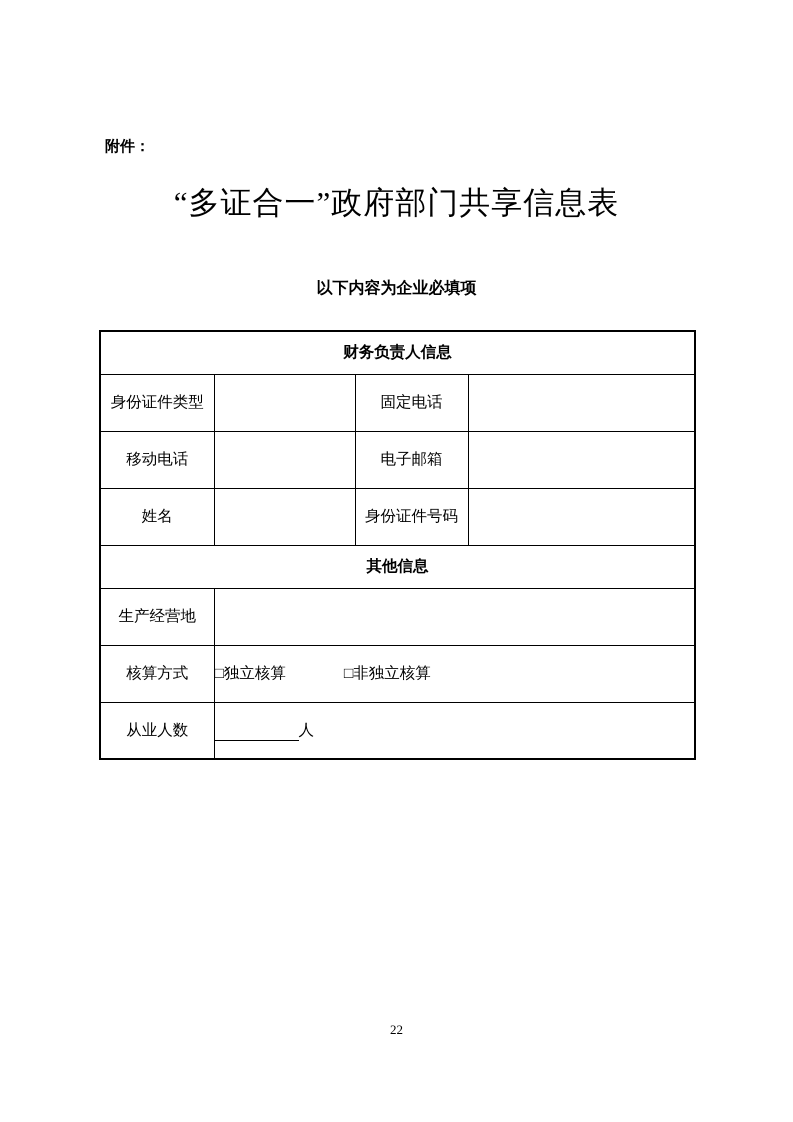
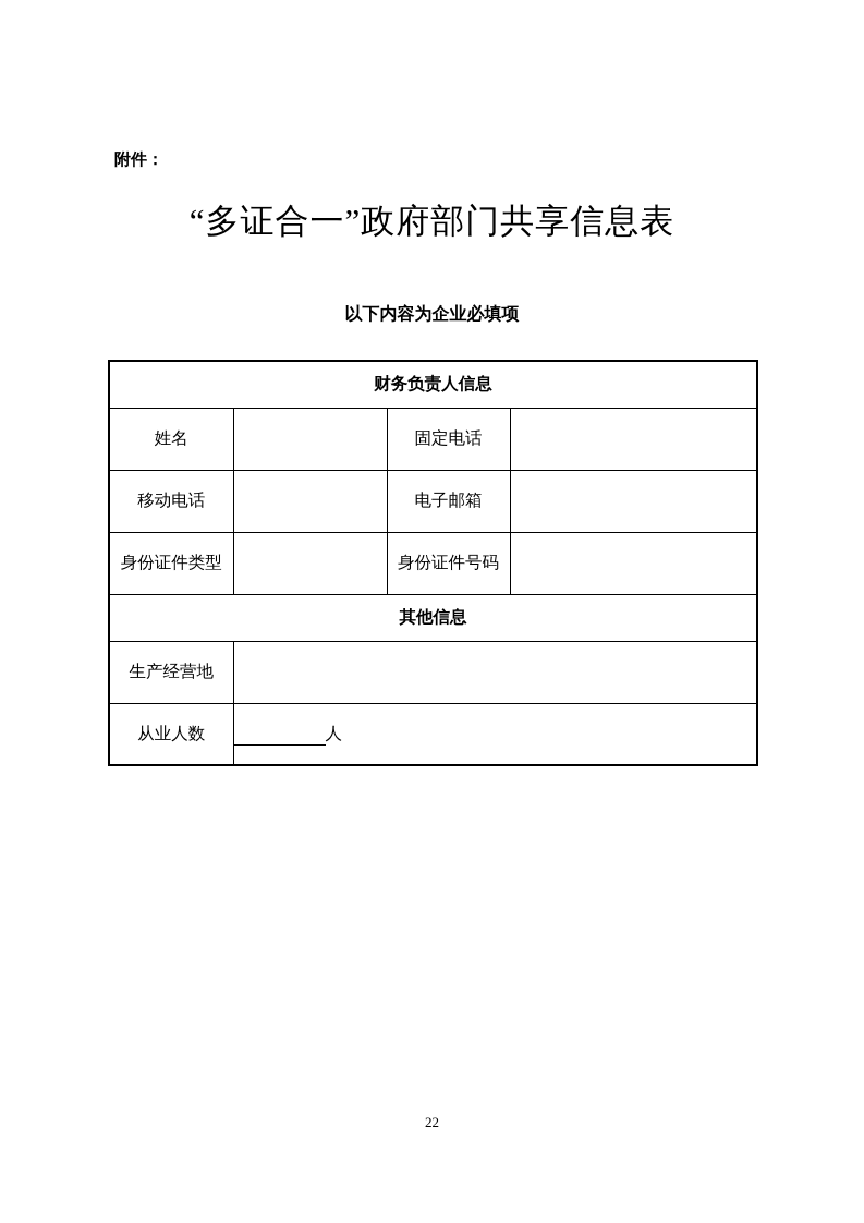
  附件：
  “多证合一”政府部门共享信息表
  以下内容为企业必填项
  财务负责人信息
- 身份证件类型		固定电话
+ 姓名		固定电话
  移动电话		电子邮箱
- 姓名		身份证件号码
+ 身份证件类型		身份证件号码
  其他信息
  生产经营地
- 核算方式	□独立核算 □非独立核算
  从业人数	人
  22
